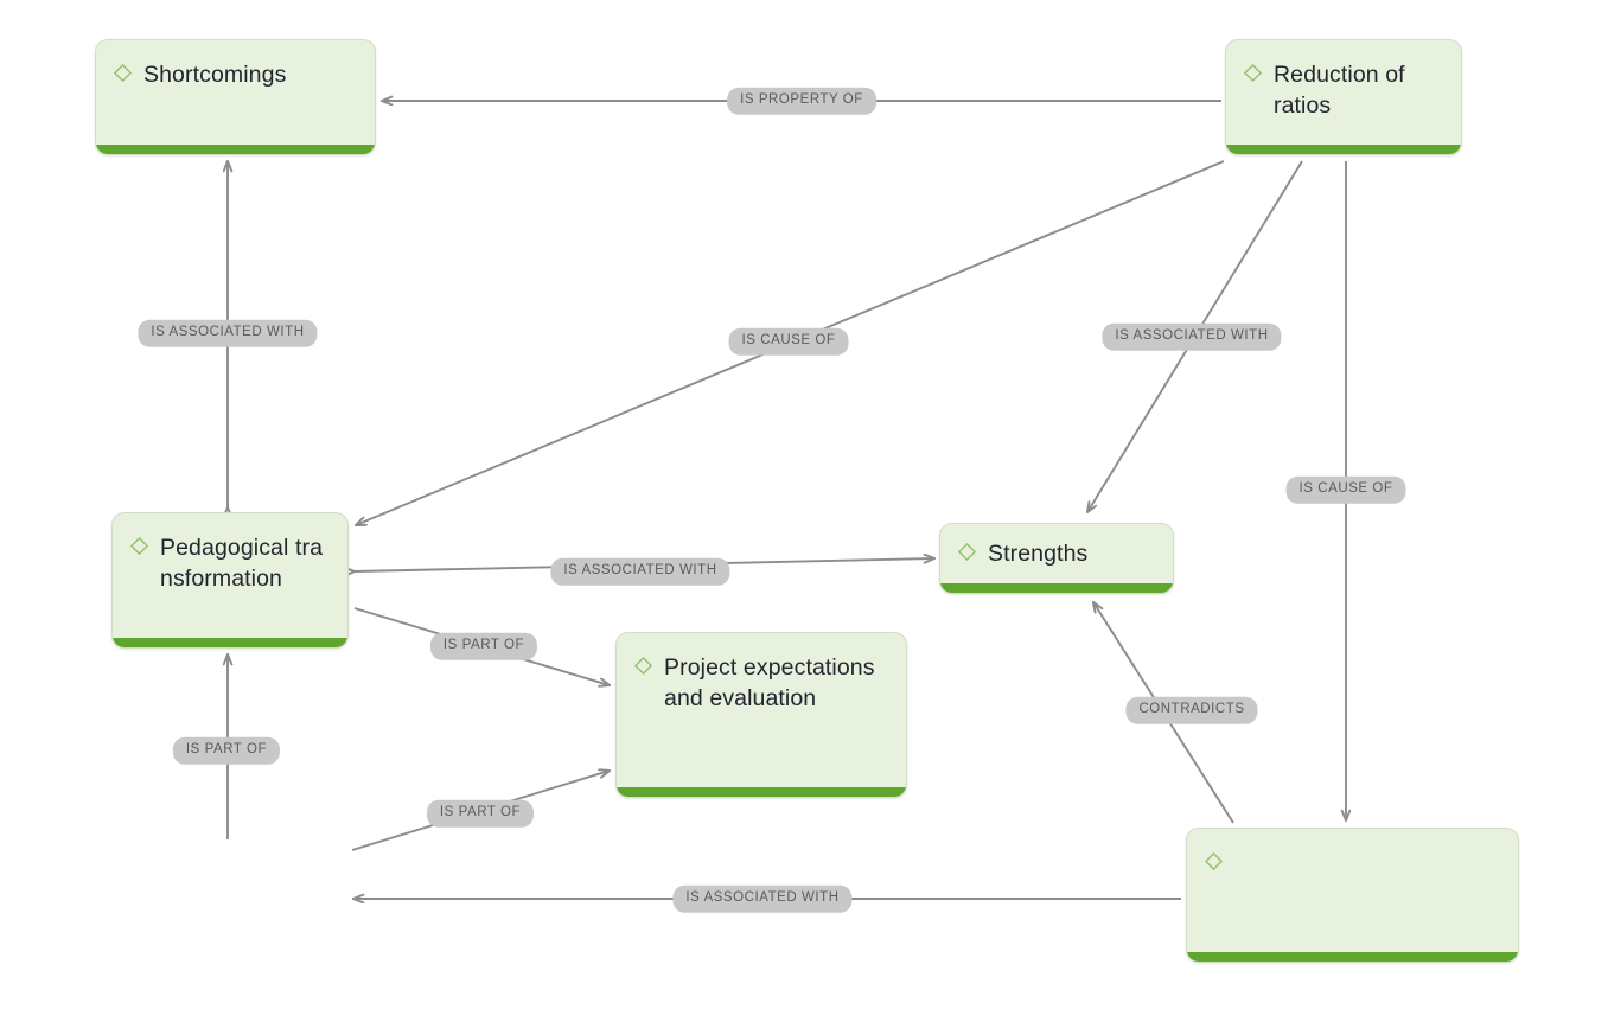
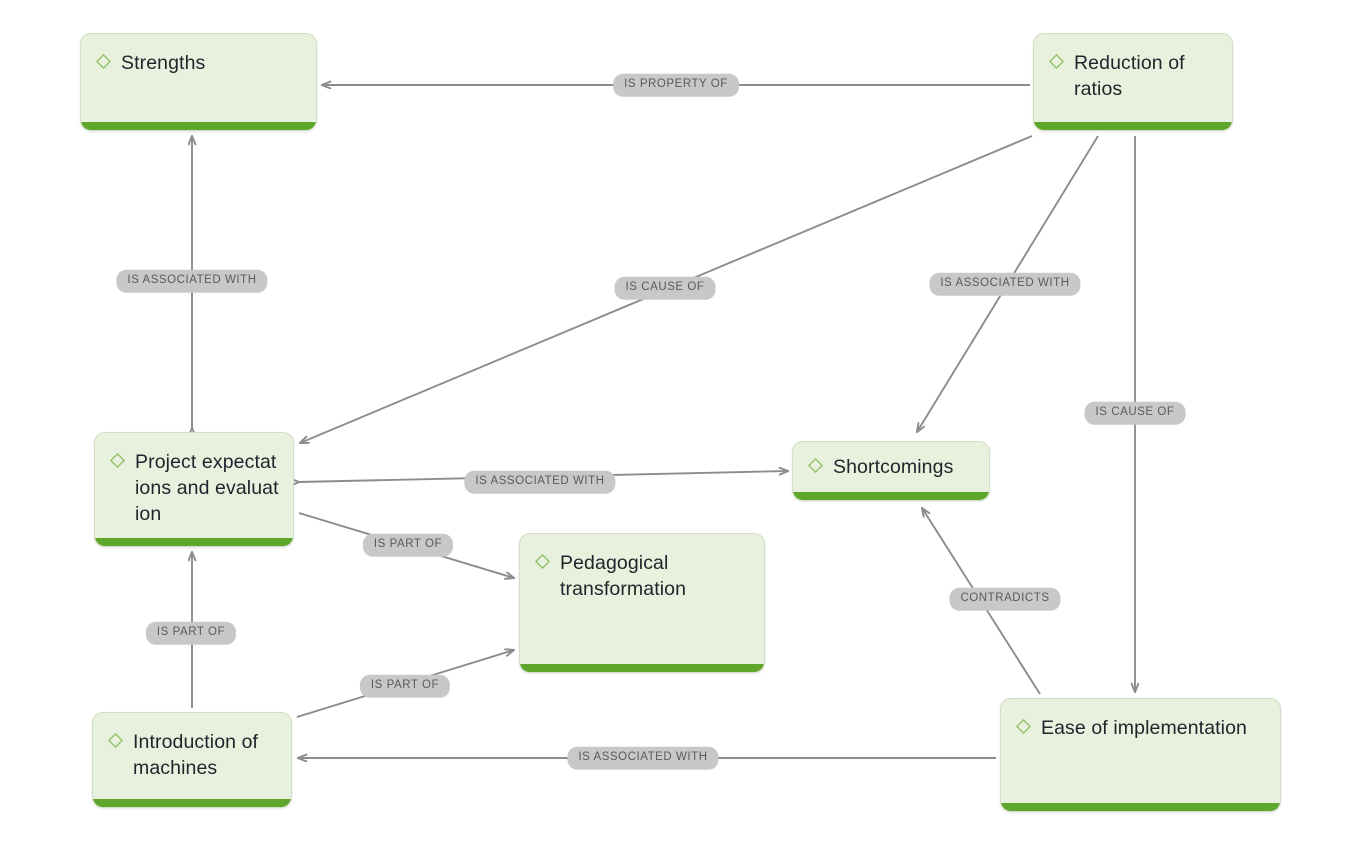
- Shortcomings
+ Strengths
  Reduction of ratios
- Pedagogical transformation
+ Project expectations and evaluation
- Strengths
+ Shortcomings
- Project expectations and evaluation
+ Pedagogical transformation
+ Introduction of machines
+ Ease of implementation
  IS PROPERTY OF
  IS ASSOCIATED WITH
  IS CAUSE OF
  IS ASSOCIATED WITH
  IS CAUSE OF
  IS ASSOCIATED WITH
  IS PART OF
  CONTRADICTS
  IS PART OF
  IS PART OF
  IS ASSOCIATED WITH
